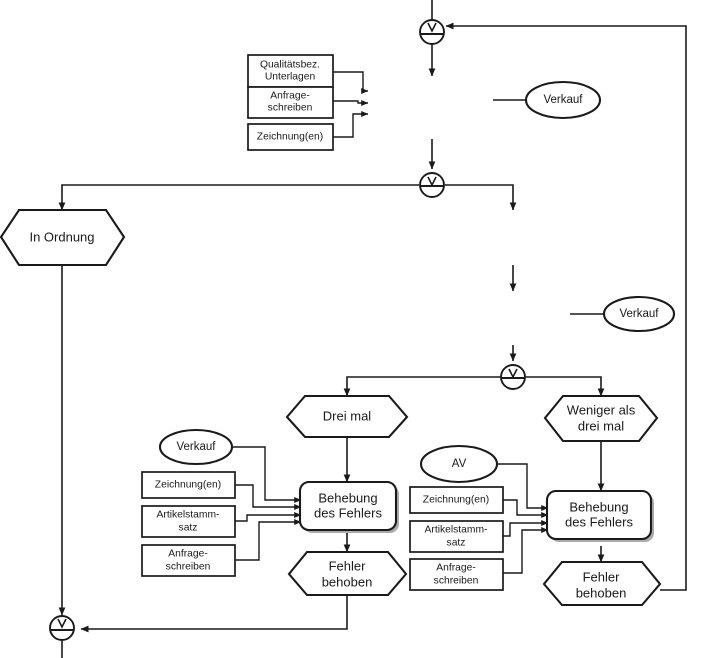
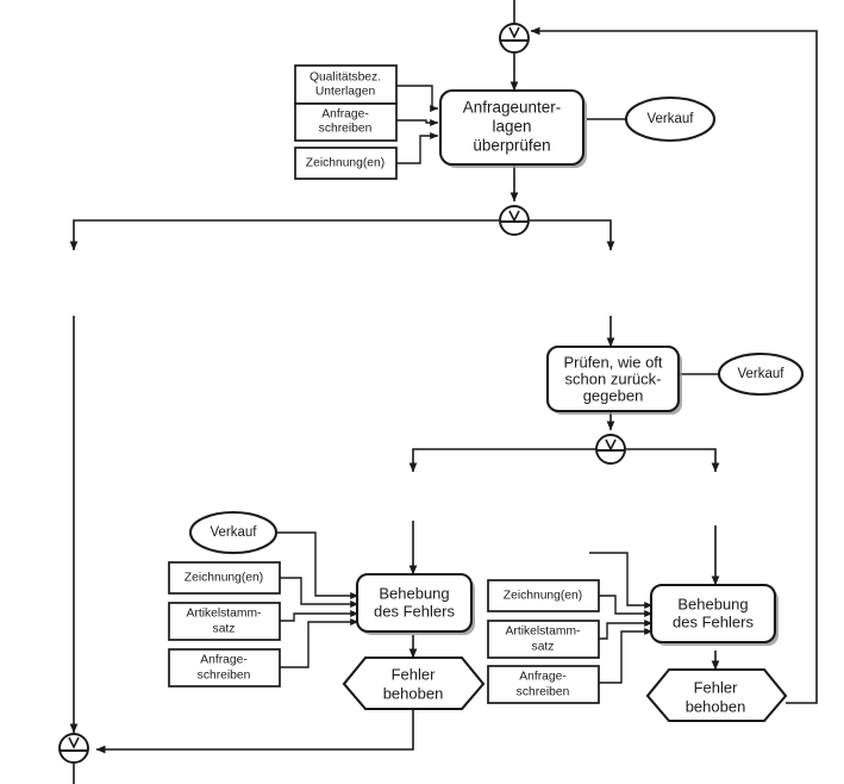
+ Anfrageunter-
+ lagen
+ überprüfen
+ Prüfen, wie oft
+ schon zurück-
+ gegeben
  Behebung
  des Fehlers
  Behebung
  des Fehlers
- In Ordnung
- Drei mal
- Weniger als
- drei mal
  Fehler
  behoben
  Fehler
  behoben
  Qualitätsbez.
  Unterlagen
  Anfrage-
  schreiben
  Zeichnung(en)
  Zeichnung(en)
  Artikelstamm-
  satz
  Anfrage-
  schreiben
  Zeichnung(en)
  Artikelstamm-
  satz
  Anfrage-
  schreiben
  Verkauf
  Verkauf
  Verkauf
- AV
